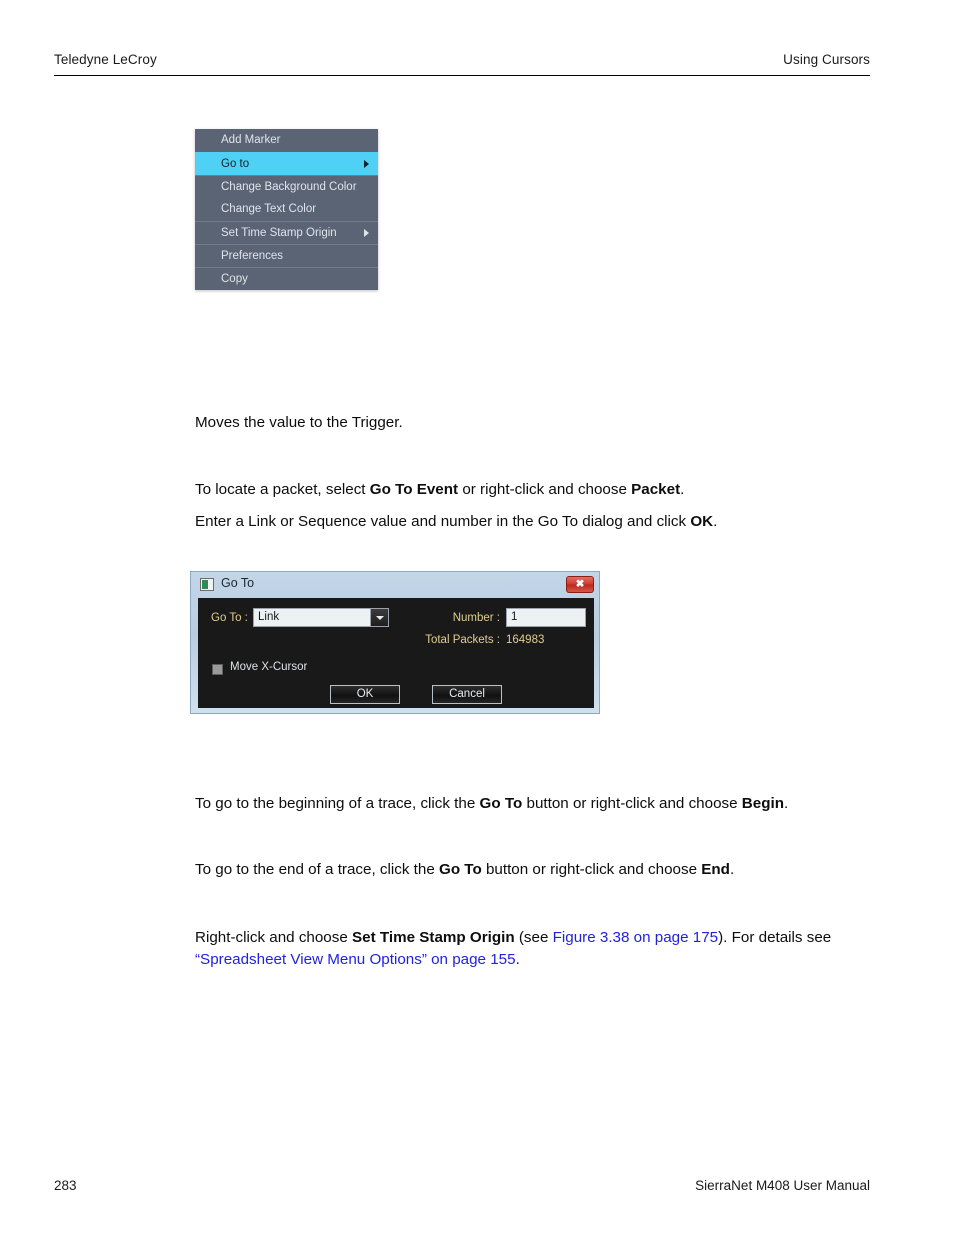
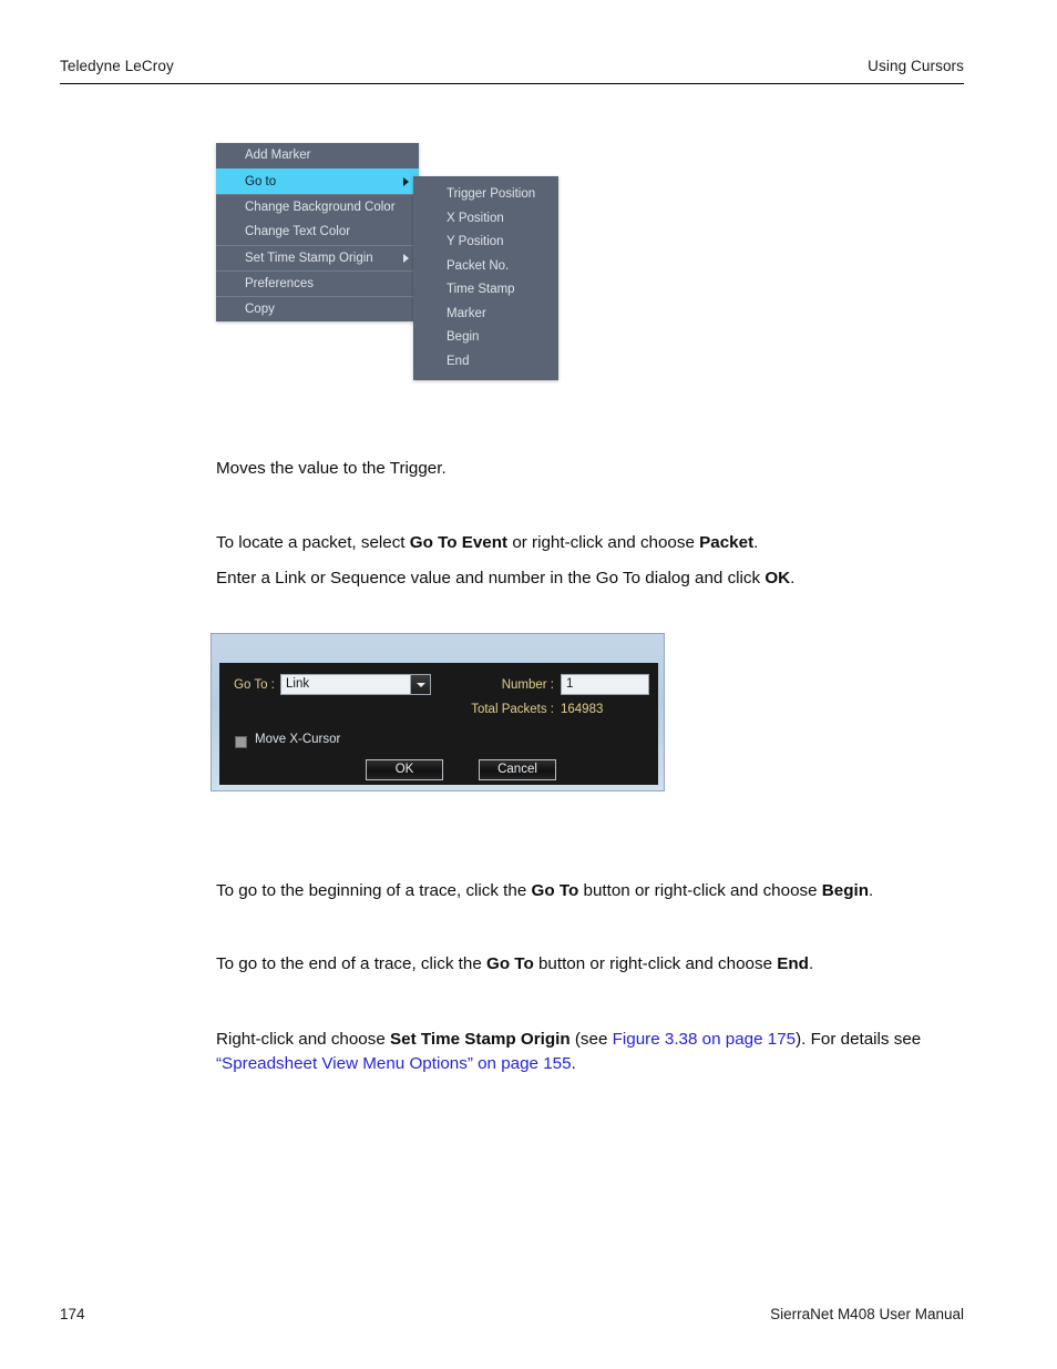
  Teledyne LeCroy
  Using Cursors
  Add Marker
  Go to
  Change Background Color
  Change Text Color
  Set Time Stamp Origin
  Preferences
  Copy
+ Trigger Position
+ X Position
+ Y Position
+ Packet No.
+ Time Stamp
+ Marker
+ Begin
+ End
  Moves the value to the Trigger.
  To locate a packet, select Go To Event or right-click and choose Packet.
  Enter a Link or Sequence value and number in the Go To dialog and click OK.
- Go To
- ✖
  Go To :
  Link
  Number :
  1
  Total Packets :
  164983
  Move X-Cursor
  OK
  Cancel
  To go to the beginning of a trace, click the Go To button or right-click and choose Begin.
  To go to the end of a trace, click the Go To button or right-click and choose End.
  Right-click and choose Set Time Stamp Origin (see Figure 3.38 on page 175). For details see “Spreadsheet View Menu Options” on page 155.
- 283
+ 174
  SierraNet M408 User Manual
